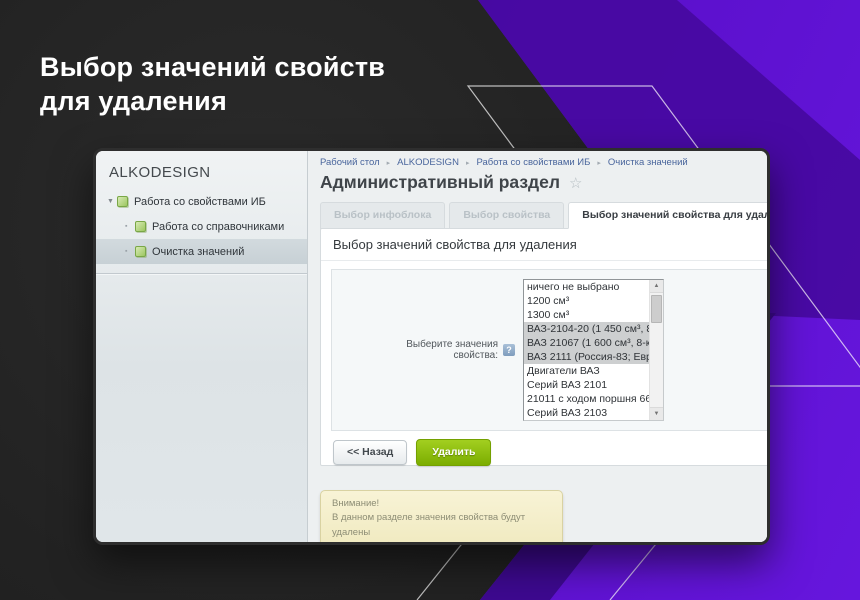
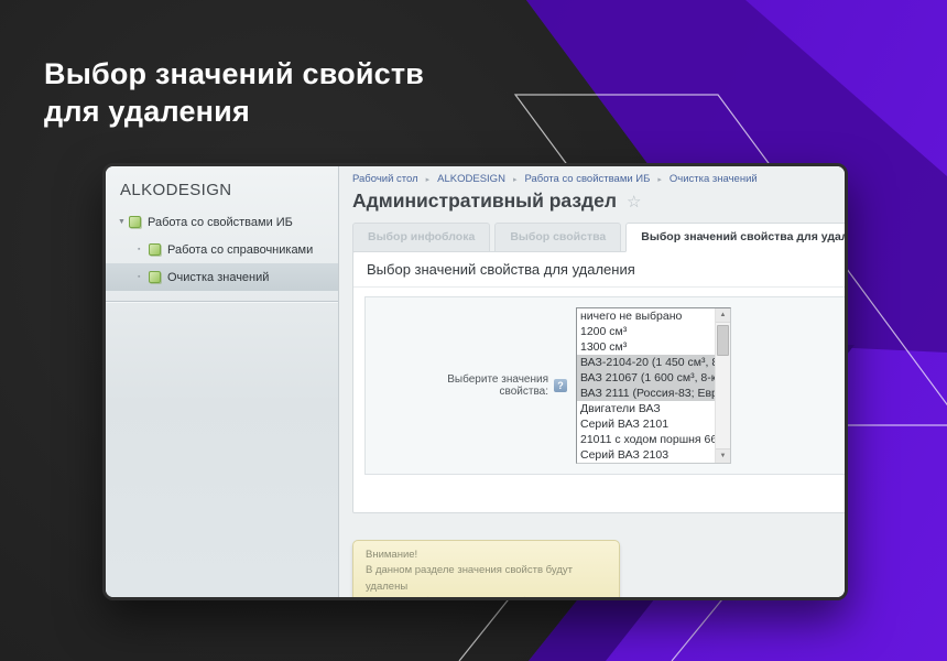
  Выбор значений свойств
  для удаления
  ALKODESIGN
  Работа со свойствами ИБ
  Работа со справочниками
  Очистка значений
  Рабочий стол
  ALKODESIGN
  Работа со свойствами ИБ
  Очистка значений
  Административный раздел
  ☆
  Выбор инфоблока
  Выбор свойства
  Выбор значений свойства для уда
  Выбор значений свойства для удаления
  Выберите значения свойства:
  ?
  ничего не выбрано
  1200 см³
  1300 см³
  ВАЗ-2104-20 (1 450 см³,
  ВАЗ 21067 (1 600 см³, 8-
  ВАЗ 2111 (Россия-83; Ев
  Двигатели ВАЗ
  Серий ВАЗ 2101
  21011 с ходом поршня 6
  Серий ВАЗ 2103
- << Назад
- Удалить
  Внимание!
- В данном разделе значения свойства будут удалены
+ В данном разделе значения свойств будут удалены
